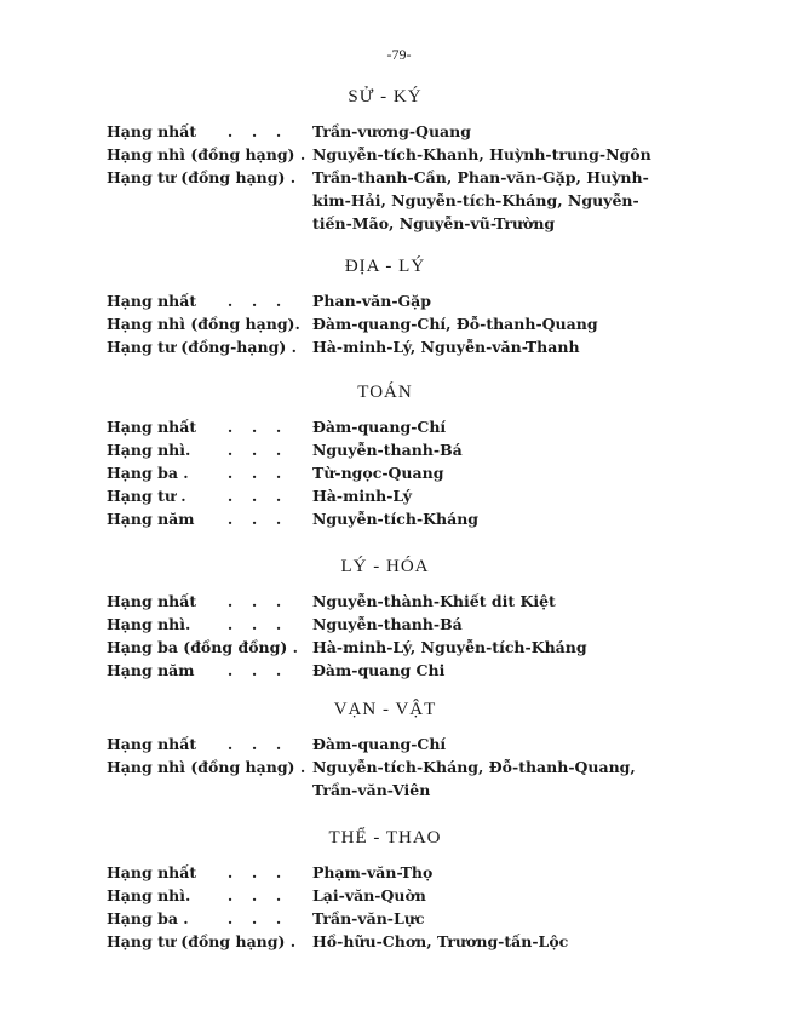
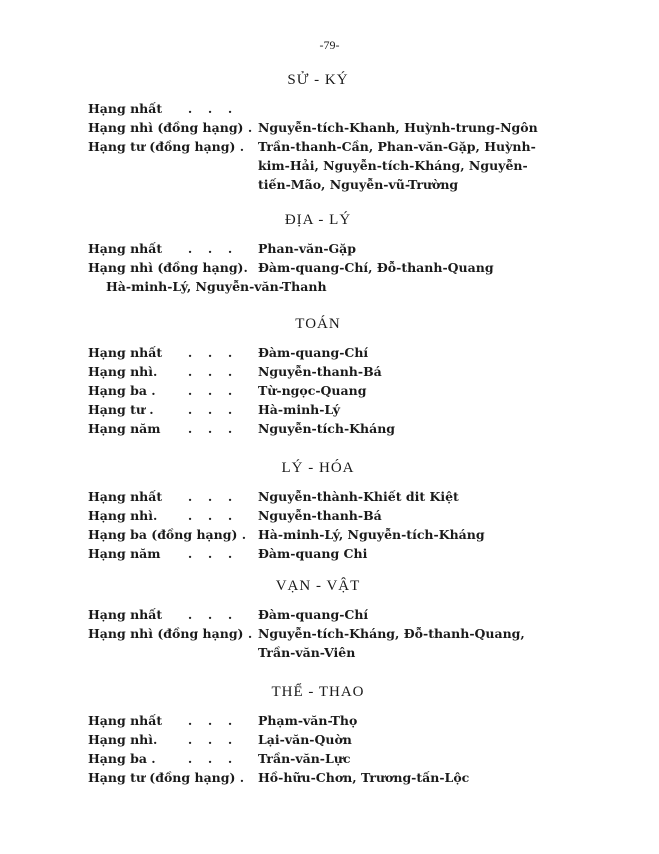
  -79-
  SỬ - KÝ
  Hạng nhất
  . . .
- Trần-vương-Quang
  Hạng nhì (đồng hạng) .
  Nguyễn-tích-Khanh, Huỳnh-trung-Ngôn
  Hạng tư (đồng hạng) .
  Trần-thanh-Cần, Phan-văn-Gặp, Huỳnh-kim-Hải, Nguyễn-tích-Kháng, Nguyễn-tiến-Mão, Nguyễn-vũ-Trường
  ĐỊA - LÝ
  Hạng nhất
  . . .
  Phan-văn-Gặp
  Hạng nhì (đồng hạng).
  Đàm-quang-Chí, Đỗ-thanh-Quang
- Hạng tư (đồng-hạng) .
  Hà-minh-Lý, Nguyễn-văn-Thanh
  TOÁN
  Hạng nhất
  . . .
  Đàm-quang-Chí
  Hạng nhì.
  . . .
  Nguyễn-thanh-Bá
  Hạng ba .
  . . .
  Từ-ngọc-Quang
  Hạng tư .
  . . .
  Hà-minh-Lý
  Hạng năm
  . . .
  Nguyễn-tích-Kháng
  LÝ - HÓA
  Hạng nhất
  . . .
  Nguyễn-thành-Khiết dit Kiệt
  Hạng nhì.
  . . .
  Nguyễn-thanh-Bá
- Hạng ba (đồng đồng) .
+ Hạng ba (đồng hạng) .
  Hà-minh-Lý, Nguyễn-tích-Kháng
  Hạng năm
  . . .
  Đàm-quang Chi
  VẠN - VẬT
  Hạng nhất
  . . .
  Đàm-quang-Chí
  Hạng nhì (đồng hạng) .
  Nguyễn-tích-Kháng, Đỗ-thanh-Quang, Trần-văn-Viên
  THỂ - THAO
  Hạng nhất
  . . .
  Phạm-văn-Thọ
  Hạng nhì.
  . . .
  Lại-văn-Quờn
  Hạng ba .
  . . .
  Trần-văn-Lực
  Hạng tư (đồng hạng) .
  Hồ-hữu-Chơn, Trương-tấn-Lộc
